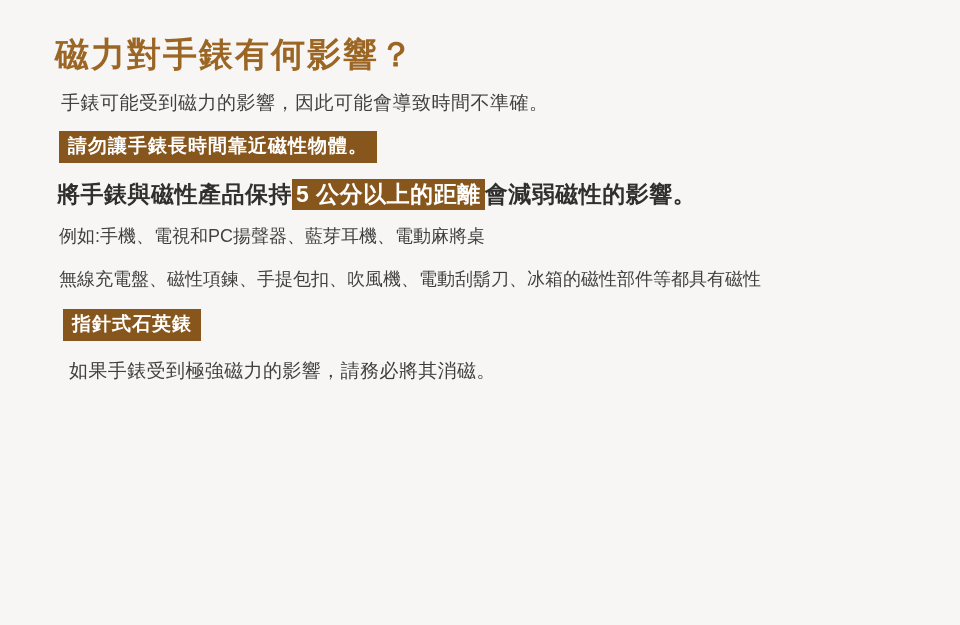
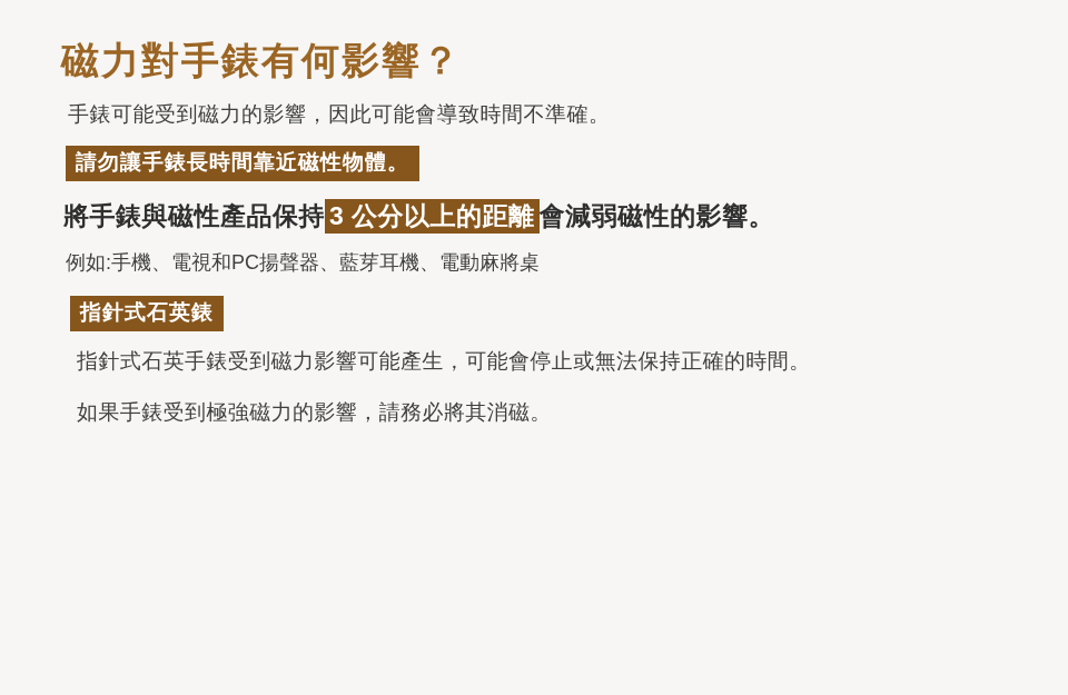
  磁力對手錶有何影響？
  手錶可能受到磁力的影響，因此可能會導致時間不準確。
  請勿讓手錶長時間靠近磁性物體。
- 將手錶與磁性產品保持 5 公分以上的距離 會減弱磁性的影響。
+ 將手錶與磁性產品保持 3 公分以上的距離 會減弱磁性的影響。
  例如:手機、電視和PC揚聲器、藍芽耳機、電動麻將桌
- 無線充電盤、磁性項鍊、手提包扣、吹風機、電動刮鬍刀、冰箱的磁性部件等都具有磁性
  指針式石英錶
+ 指針式石英手錶受到磁力影響可能產生，可能會停止或無法保持正確的時間。
  如果手錶受到極強磁力的影響，請務必將其消磁。
